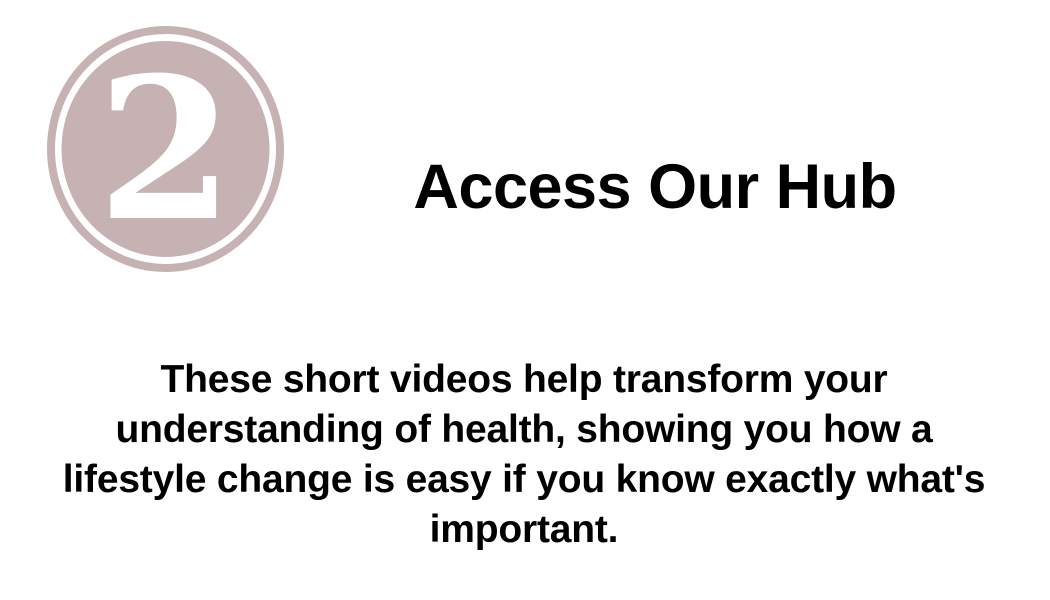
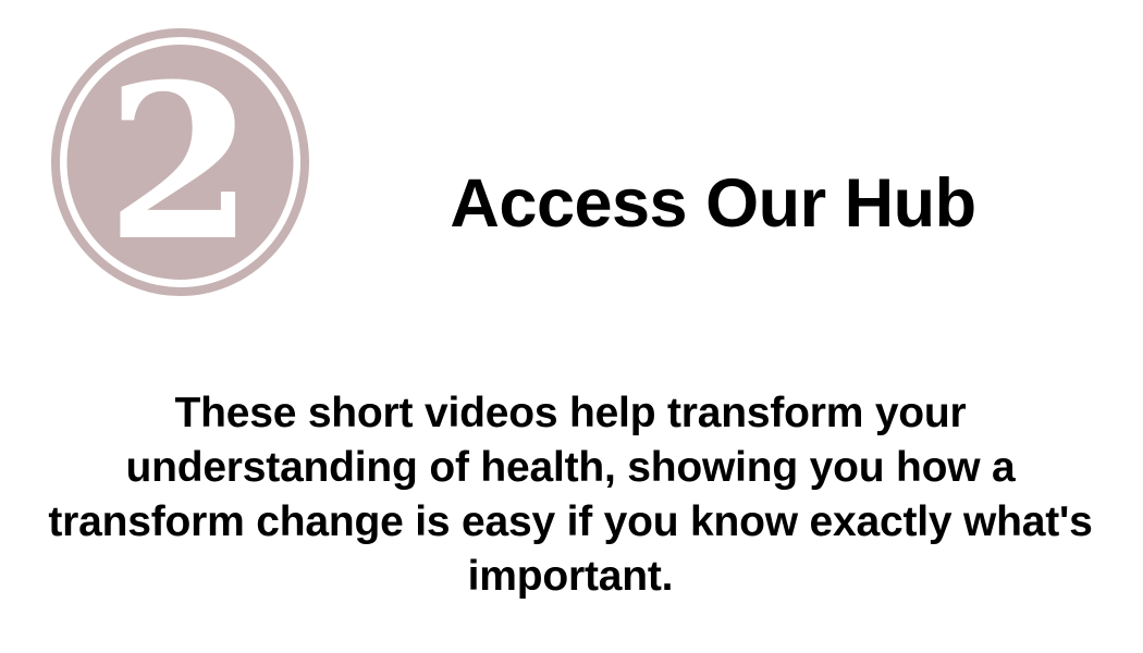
  2
  Access Our Hub
- These short videos help transform your understanding of health, showing you how a lifestyle change is easy if you know exactly what's important.
+ These short videos help transform your understanding of health, showing you how a transform change is easy if you know exactly what's important.
